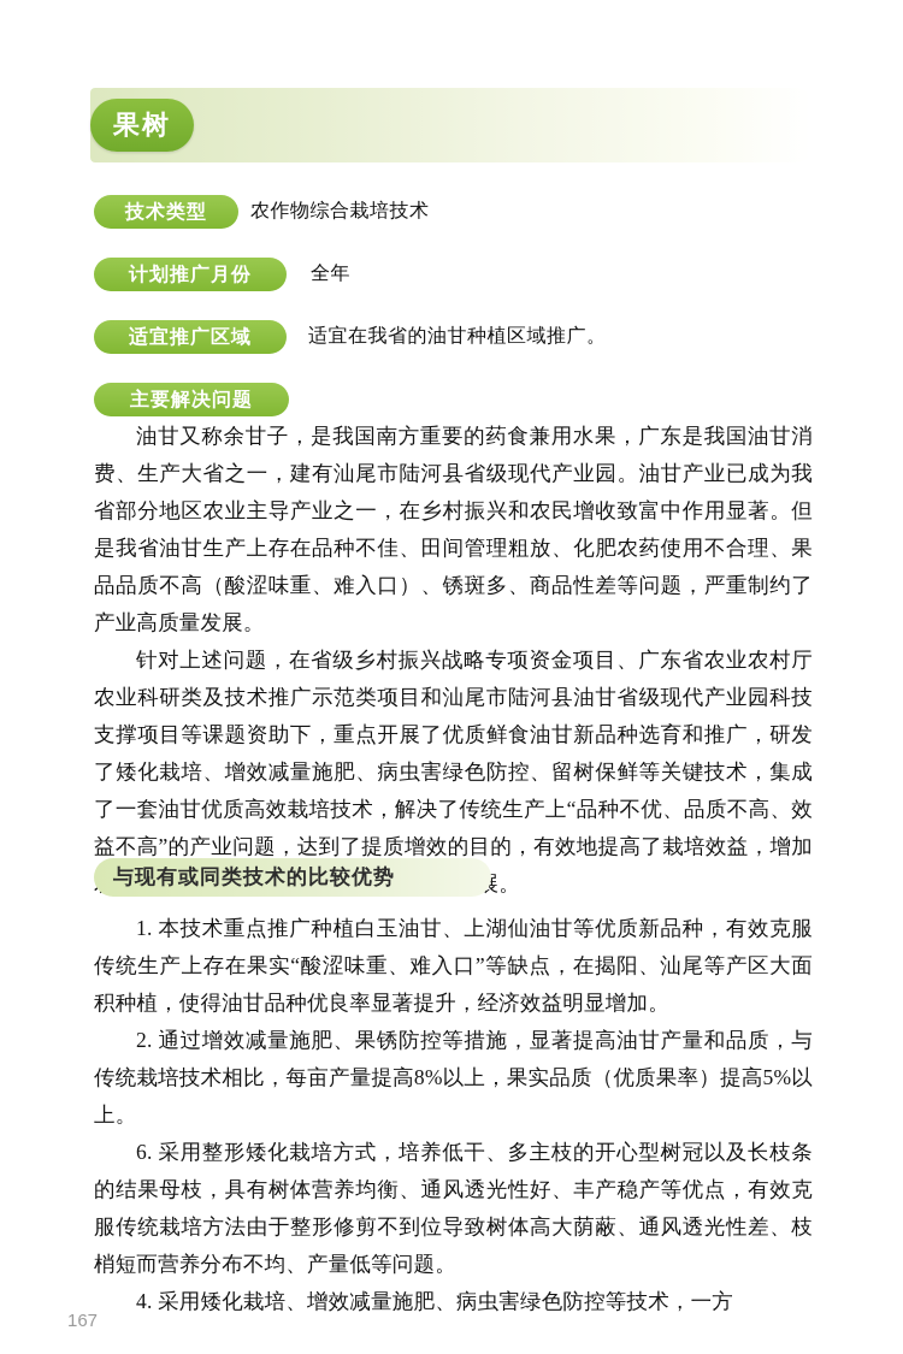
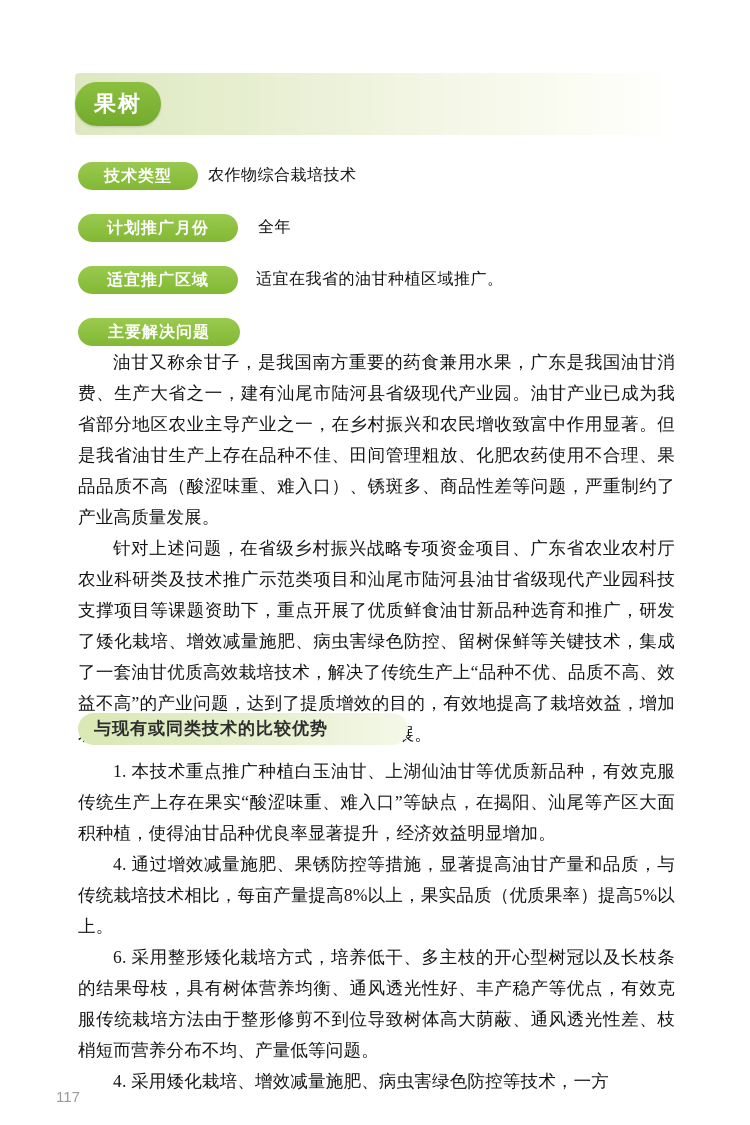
  果树
  技术类型
  农作物综合栽培技术
  计划推广月份
  全年
  适宜推广区域
  适宜在我省的油甘种植区域推广。
  主要解决问题
  油甘又称余甘子，是我国南方重要的药食兼用水果，广东是我国油甘消费、生产大省之一，建有汕尾市陆河县省级现代产业园。油甘产业已成为我省部分地区农业主导产业之一，在乡村振兴和农民增收致富中作用显著。但是我省油甘生产上存在品种不佳、田间管理粗放、化肥农药使用不合理、果品品质不高（酸涩味重、难入口）、锈斑多、商品性差等问题，严重制约了产业高质量发展。
  针对上述问题，在省级乡村振兴战略专项资金项目、广东省农业农村厅农业科研类及技术推广示范类项目和汕尾市陆河县油甘省级现代产业园科技支撑项目等课题资助下，重点开展了优质鲜食油甘新品种选育和推广，研发了矮化栽培、增效减量施肥、病虫害绿色防控、留树保鲜等关键技术，集成了一套油甘优质高效栽培技术，解决了传统生产上“品种不优、品质不高、效益不高”的产业问题，达到了提质增效的目的，有效地提高了栽培效益，增加。
  与现有或同类技术的比较优势
  1. 本技术重点推广种植白玉油甘、上湖仙油甘等优质新品种，有效克服传统生产上存在果实“酸涩味重、难入口”等缺点，在揭阳、汕尾等产区大面积种植，使得油甘品种优良率显著提升，经济效益明显增加。
- 2. 通过增效减量施肥、果锈防控等措施，显著提高油甘产量和品质，与传统栽培技术相比，每亩产量提高8%以上，果实品质（优质果率）提高5%以上。
+ 4. 通过增效减量施肥、果锈防控等措施，显著提高油甘产量和品质，与传统栽培技术相比，每亩产量提高8%以上，果实品质（优质果率）提高5%以上。
  6. 采用整形矮化栽培方式，培养低干、多主枝的开心型树冠以及长枝条的结果母枝，具有树体营养均衡、通风透光性好、丰产稳产等优点，有效克服传统栽培方法由于整形修剪不到位导致树体高大荫蔽、通风透光性差、枝梢短而营养分布不均、产量低等问题。
  4. 采用矮化栽培、增效减量施肥、病虫害绿色防控等技术，一方
- 167
+ 117
